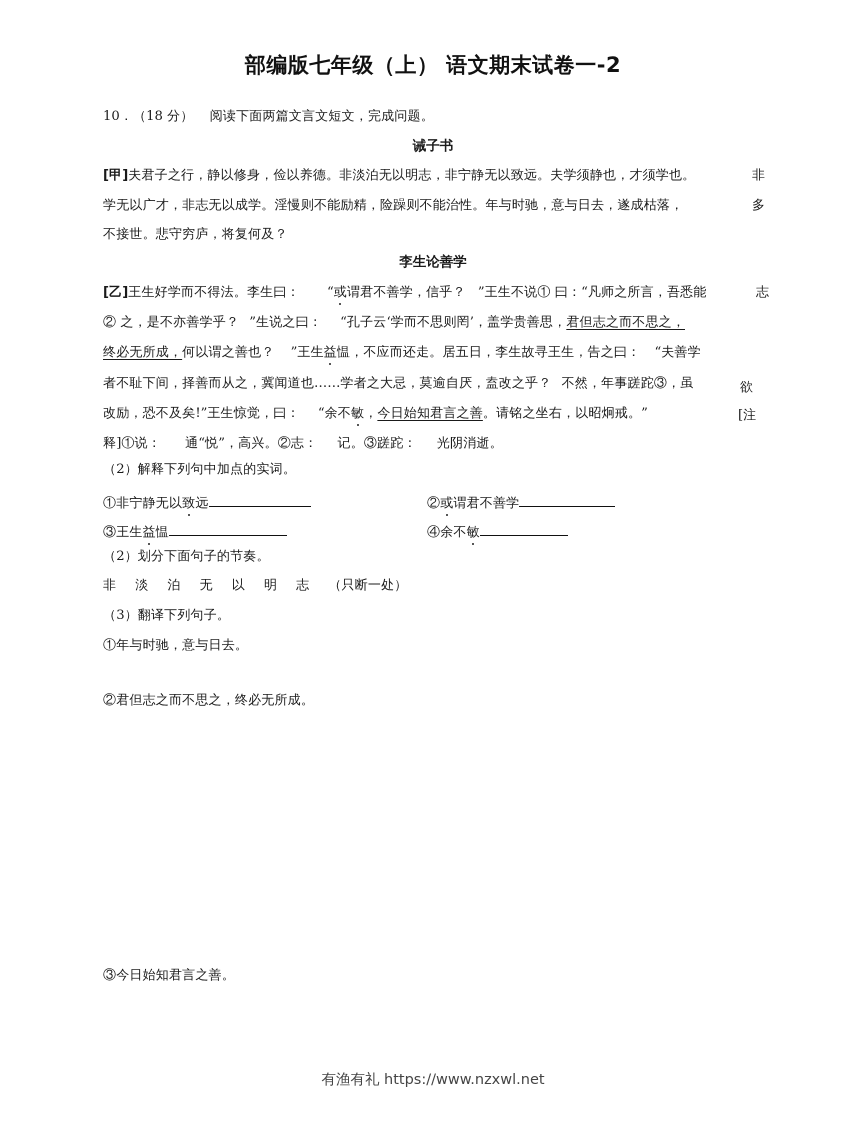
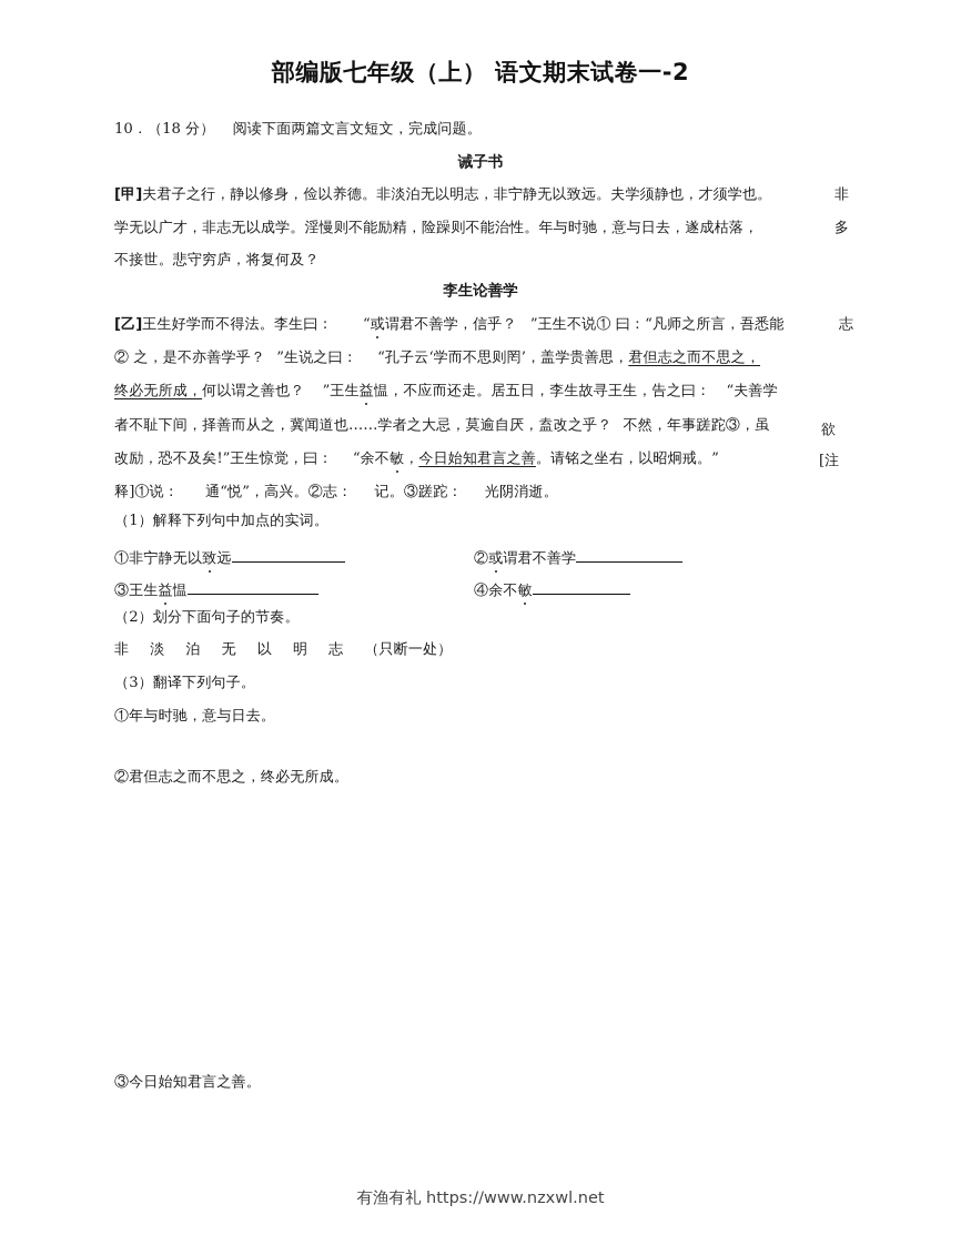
  部编版七年级（上） 语文期末试卷一-2
  10．（18 分） 阅读下面两篇文言文短文，完成问题。
  诫子书
  [甲]夫君子之行，静以修身，俭以养德。非淡泊无以明志，非宁静无以致远。夫学须静也，才须学也。
  非
  学无以广才，非志无以成学。淫慢则不能励精，险躁则不能治性。年与时驰，意与日去，遂成枯落，
  多
  不接世。悲守穷庐，将复何及？
  李生论善学
  [乙]王生好学而不得法。李生曰：
  “或谓君不善学，信乎？ ”王生不说① 曰：“凡师之所言，吾悉能
  志
  ② 之，是不亦善学乎？ ”生说之曰： “孔子云‘学而不思则罔’，盖学贵善思，君但志之而不思之，
  终必无所成，何以谓之善也？ ”王生益愠，不应而还走。居五日，李生故寻王生，告之曰： “夫善学
  者不耻下间，择善而从之，冀闻道也……学者之大忌，莫逾自厌，盍改之乎？ 不然，年事蹉跎③，虽
  欲
  改励，恐不及矣!”王生惊觉，曰： “余不敏，今日始知君言之善。请铭之坐右，以昭炯戒。”
  [注
  释]①说： 通“悦”，高兴。②志： 记。③蹉跎： 光阴消逝。
- （2）解释下列句中加点的实词。
+ （1）解释下列句中加点的实词。
  ①非宁静无以致远
  ②或谓君不善学
  ③王生益愠
  ④余不敏
  （2）划分下面句子的节奏。
  非淡泊无以明志（只断一处）
  （3）翻译下列句子。
  ①年与时驰，意与日去。
  ②君但志之而不思之，终必无所成。
  ③今日始知君言之善。
  有渔有礼 https://www.nzxwl.net
